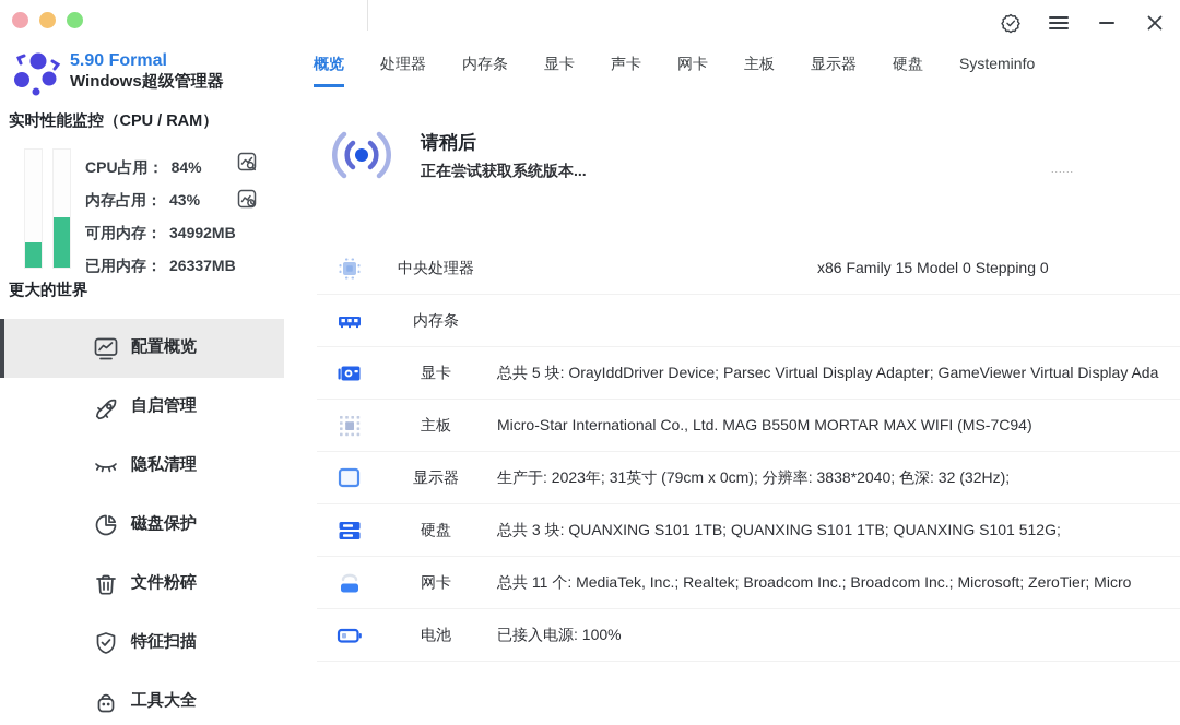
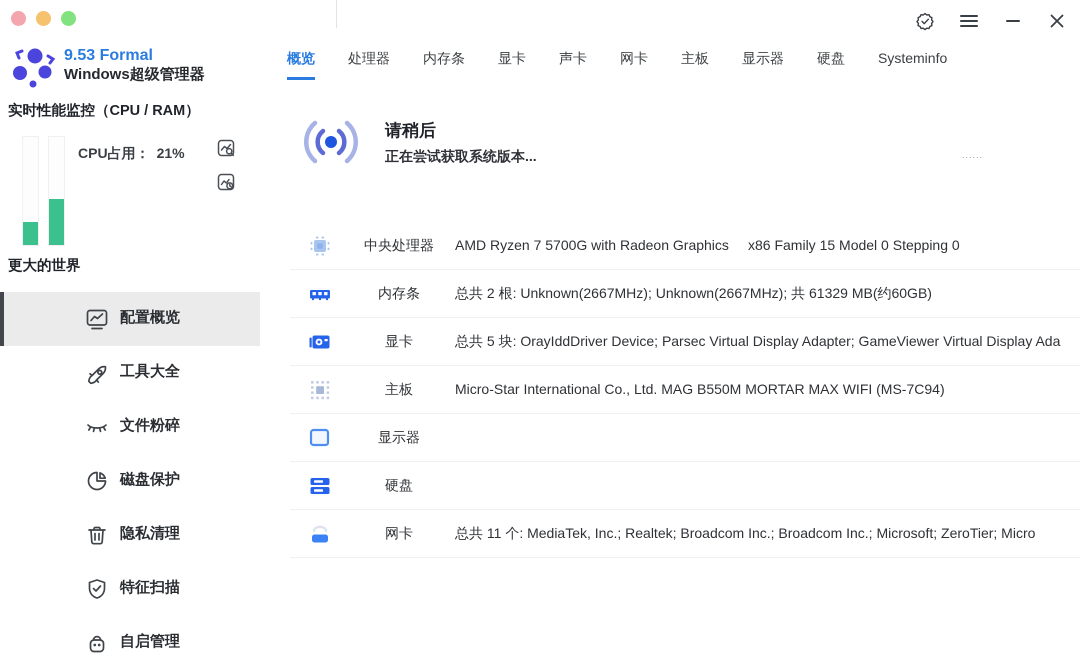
- 5.90 Formal
+ 9.53 Formal
  Windows超级管理器
  实时性能监控（CPU / RAM）
- CPU占用： 84%
+ CPU占用： 21%
- 内存占用： 43%
- 可用内存： 34992MB
- 已用内存： 26337MB
  更大的世界
  配置概览
- 自启管理
+ 工具大全
- 隐私清理
+ 文件粉碎
  磁盘保护
- 文件粉碎
+ 隐私清理
  特征扫描
- 工具大全
+ 自启管理
  概览
  处理器
  内存条
  显卡
  声卡
  网卡
  主板
  显示器
  硬盘
  Systeminfo
  请稍后
  正在尝试获取系统版本...
  ......
  中央处理器
+ AMD Ryzen 7 5700G with Radeon Graphics
  x86 Family 15 Model 0 Stepping 0
  内存条
+ 总共 2 根: Unknown(2667MHz); Unknown(2667MHz); 共 61329 MB(约60GB)
  显卡
  总共 5 块: OrayIddDriver Device; Parsec Virtual Display Adapter; GameViewer Virtual Display Ada
  主板
  Micro-Star International Co., Ltd. MAG B550M MORTAR MAX WIFI (MS-7C94)
  显示器
- 生产于: 2023年; 31英寸 (79cm x 0cm); 分辨率: 3838*2040; 色深: 32 (32Hz);
  硬盘
- 总共 3 块: QUANXING S101 1TB; QUANXING S101 1TB; QUANXING S101 512G;
  网卡
  总共 11 个: MediaTek, Inc.; Realtek; Broadcom Inc.; Broadcom Inc.; Microsoft; ZeroTier; Micro
- 电池
- 已接入电源: 100%
